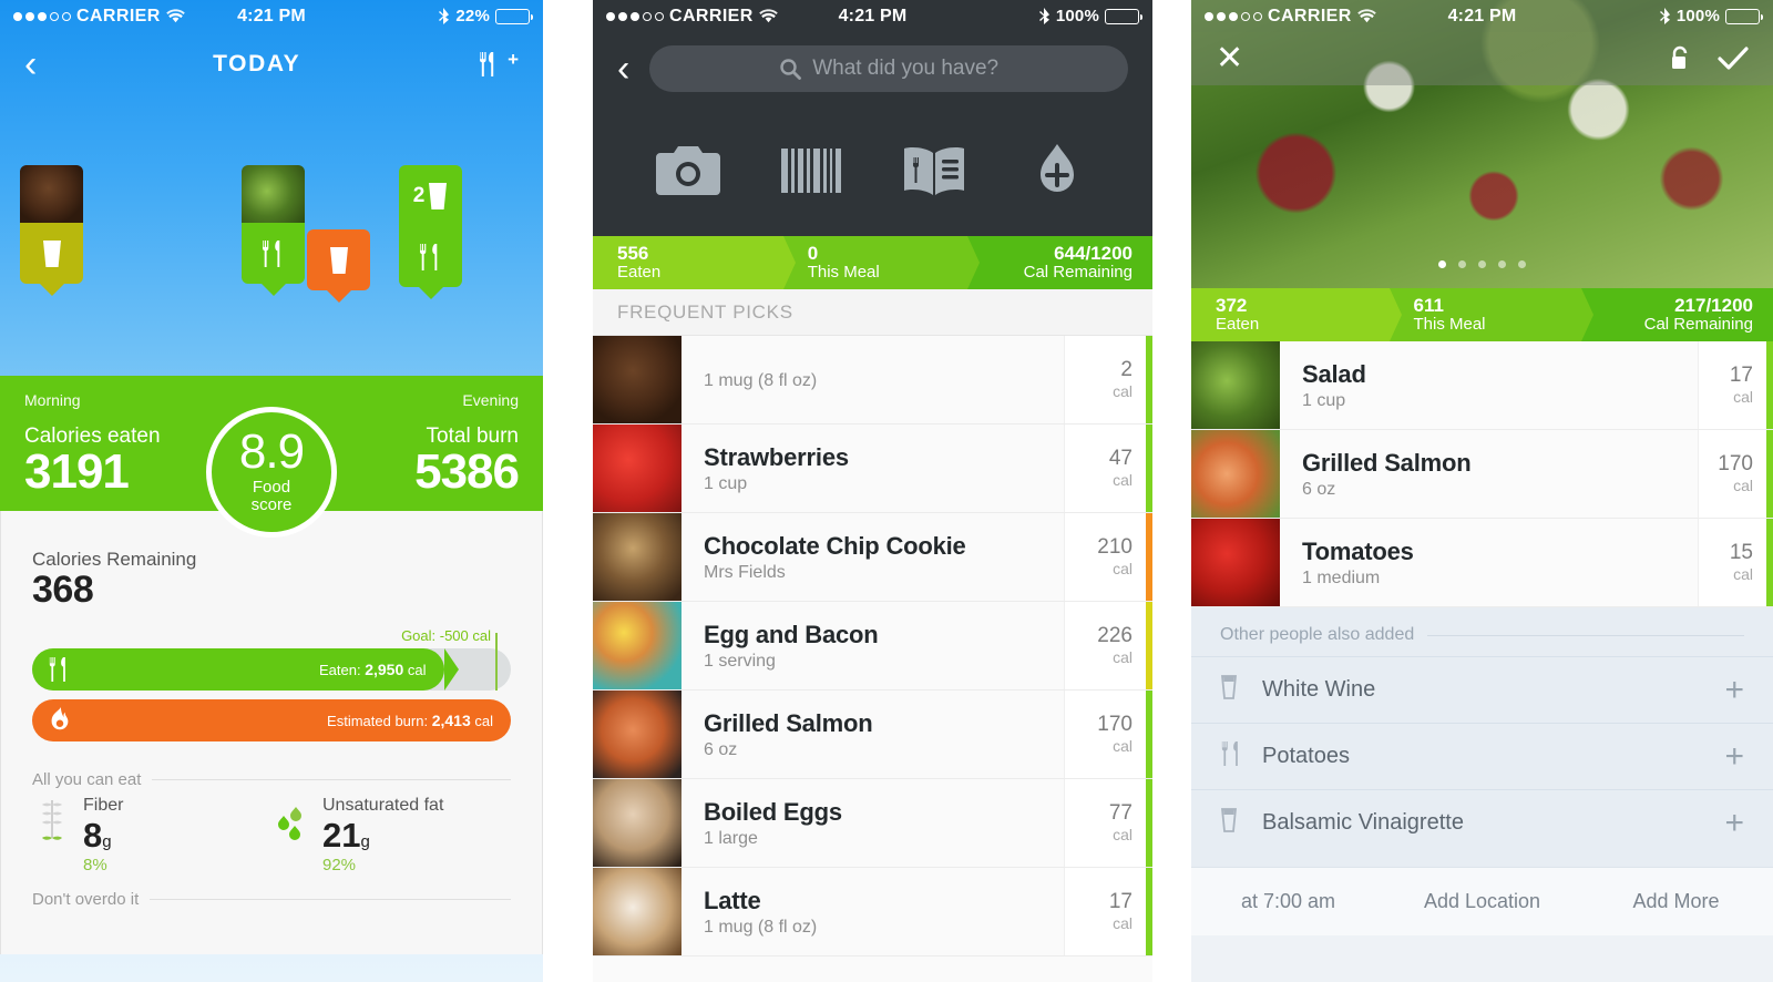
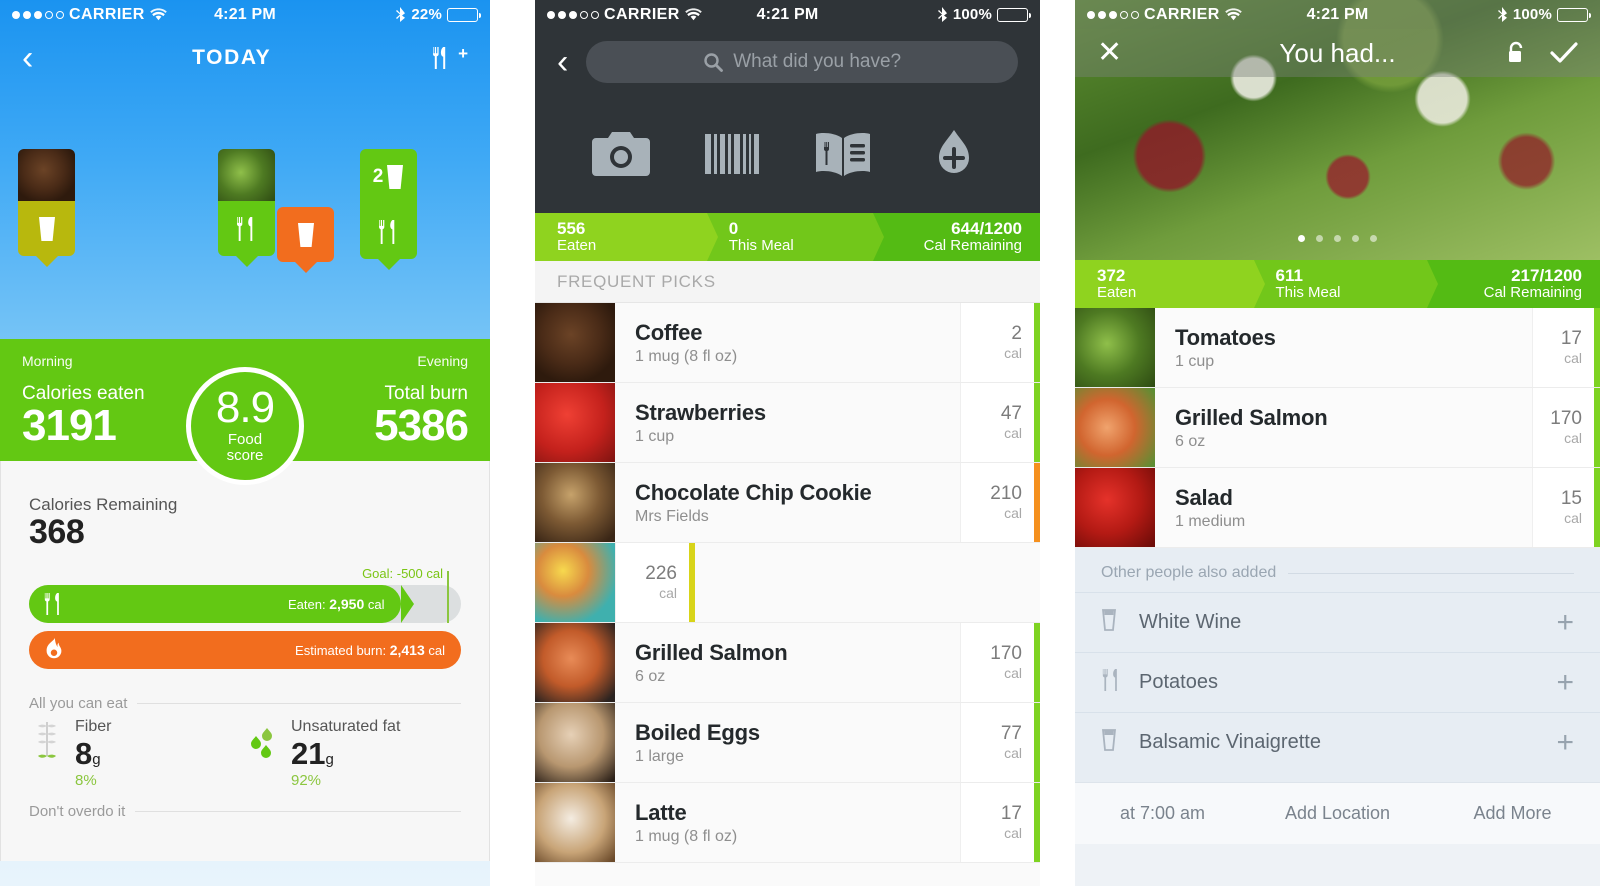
  CARRIER
  4:21 PM
  22%
  ‹
  TODAY
  +
  2
  Morning
  Evening
  Calories eaten
  Total burn
  3191
  5386
  8.9
  Food
  score
  Calories Remaining
  368
  Goal: -500 cal
  Eaten: 2,950 cal
  Estimated burn: 2,413 cal
  All you can eat
  Fiber
  8g
  8%
  Unsaturated fat
  21g
  92%
  Don't overdo it
  CARRIER
  4:21 PM
  100%
  ‹
  What did you have?
  556
  Eaten
  0
  This Meal
  644/1200
  Cal Remaining
  FREQUENT PICKS
+ Coffee
  1 mug (8 fl oz)
  2
  cal
  Strawberries
  1 cup
  47
  cal
  Chocolate Chip Cookie
  Mrs Fields
  210
  cal
- Egg and Bacon
- 1 serving
  226
  cal
  Grilled Salmon
  6 oz
  170
  cal
  Boiled Eggs
  1 large
  77
  cal
  Latte
  1 mug (8 fl oz)
  17
  cal
  CARRIER
  4:21 PM
  100%
  ✕
+ You had...
  372
  Eaten
  611
  This Meal
  217/1200
  Cal Remaining
- Salad
+ Tomatoes
  1 cup
  17
  cal
  Grilled Salmon
  6 oz
  170
  cal
- Tomatoes
+ Salad
  1 medium
  15
  cal
  Other people also added
  White Wine
  +
  Potatoes
  +
  Balsamic Vinaigrette
  +
  at 7:00 am
  Add Location
  Add More
